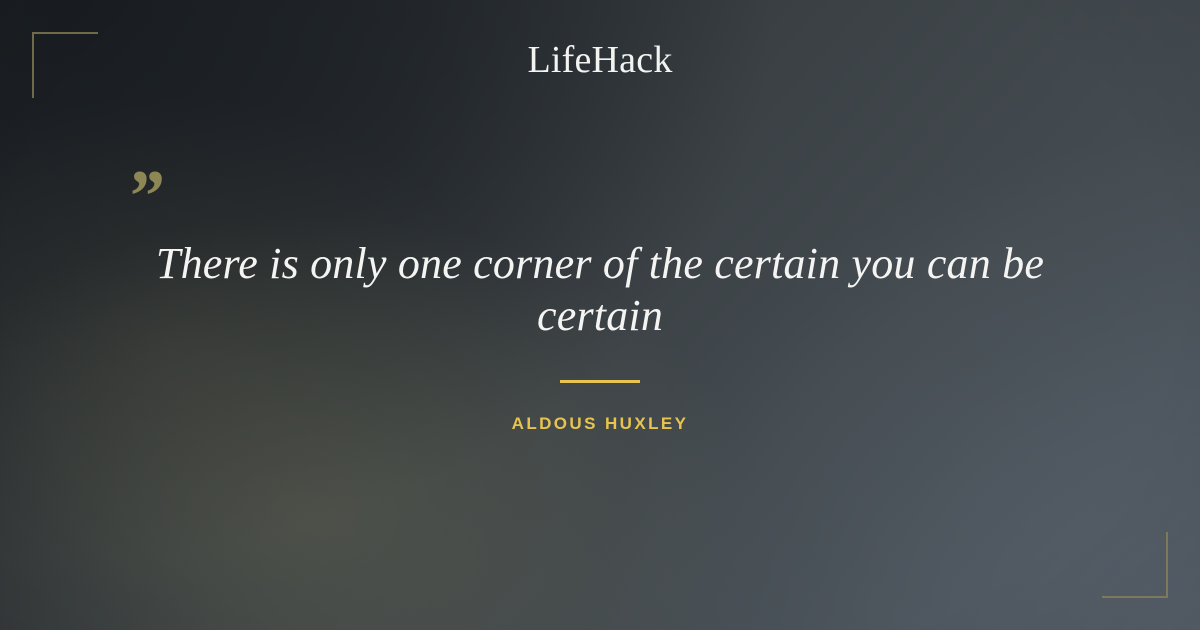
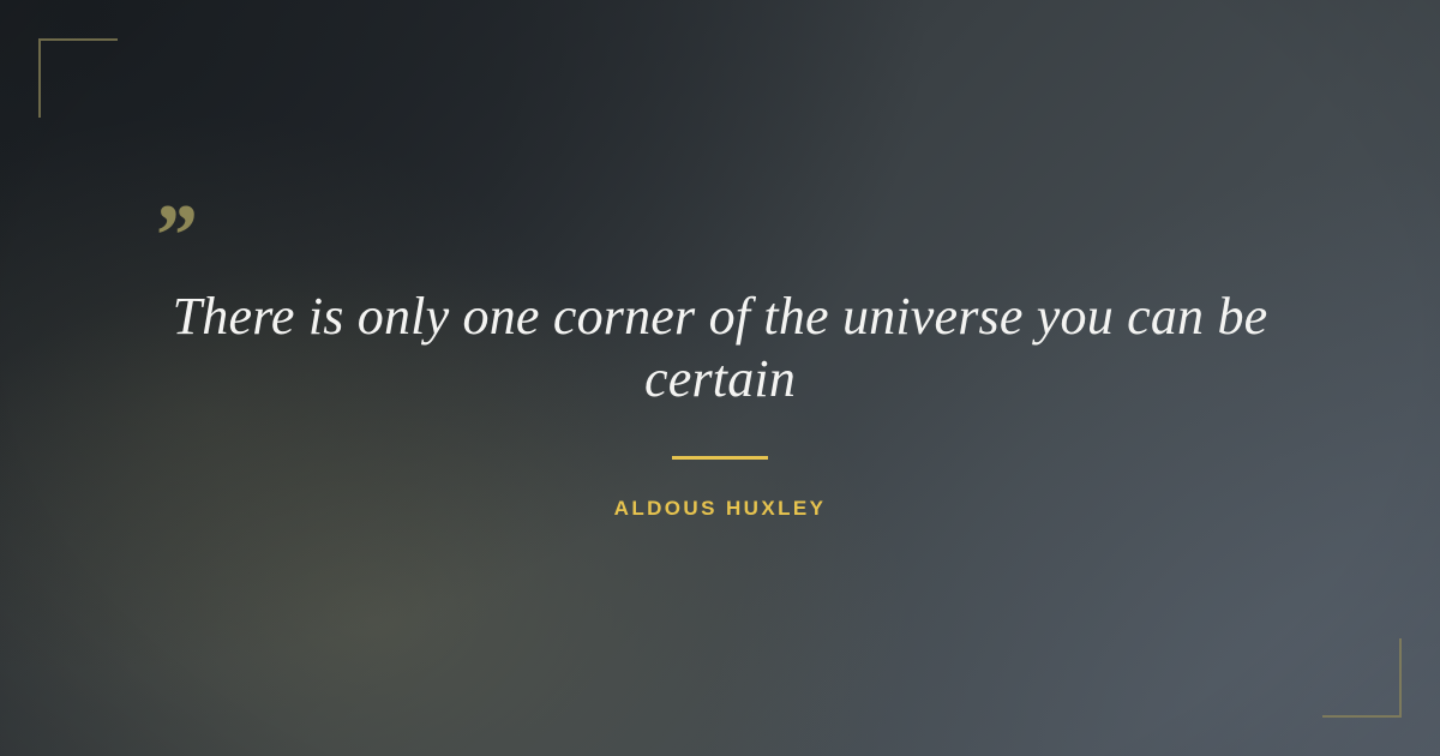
- LifeHack
  ”
- There is only one corner of the certain you can be certain
+ There is only one corner of the universe you can be certain
  ALDOUS HUXLEY
